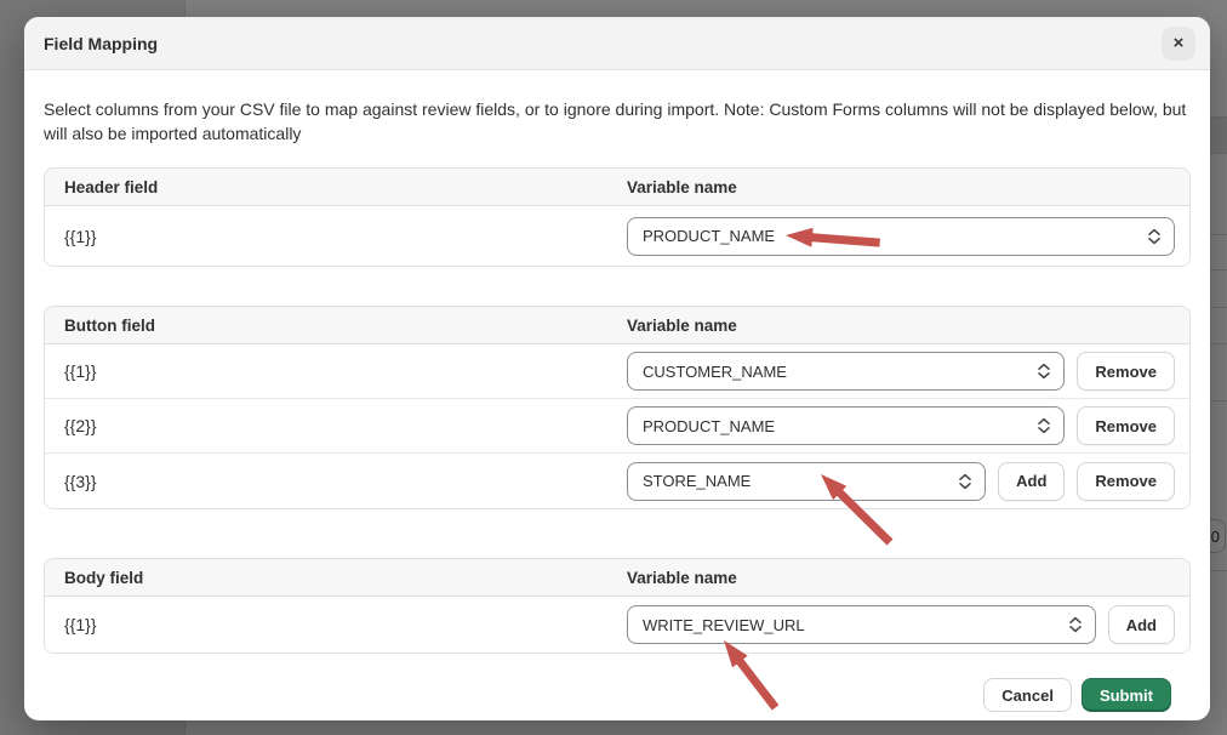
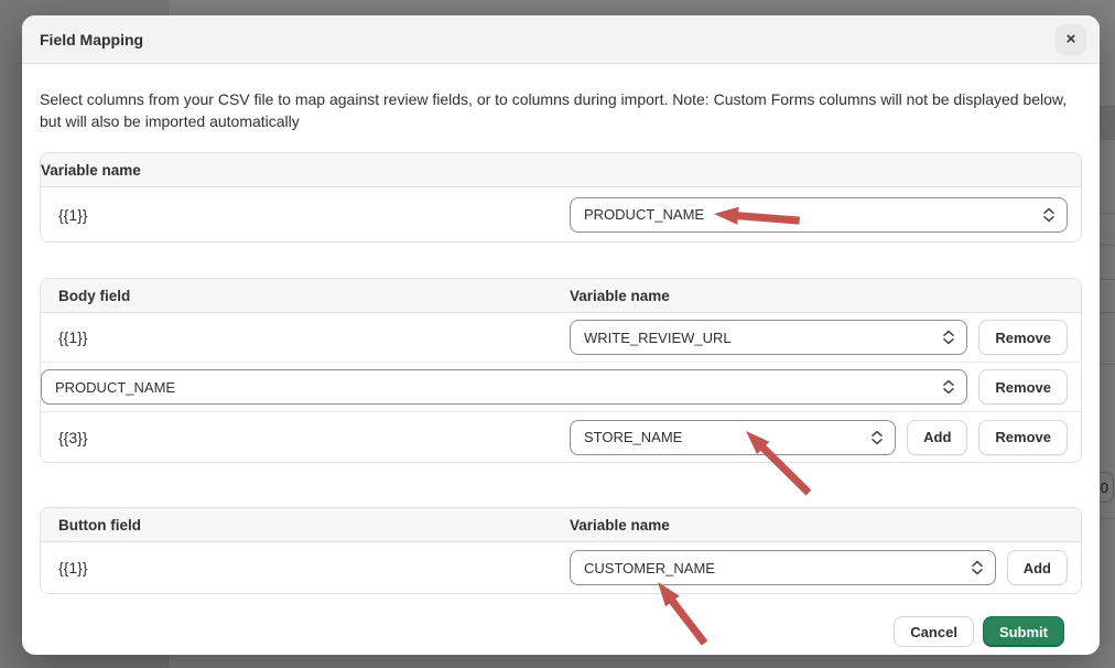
  0
  Field Mapping
  ×
- Select columns from your CSV file to map against review fields, or to ignore during import. Note: Custom Forms columns will not be displayed below, but will also be imported automatically
+ Select columns from your CSV file to map against review fields, or to columns during import. Note: Custom Forms columns will not be displayed below, but will also be imported automatically
- Header field
  Variable name
  {{1}}
  PRODUCT_NAME
- Button field
+ Body field
  Variable name
  {{1}}
- CUSTOMER_NAME
+ WRITE_REVIEW_URL
  Remove
- {{2}}
  PRODUCT_NAME
  Remove
  {{3}}
  STORE_NAME
  Add
  Remove
- Body field
+ Button field
  Variable name
  {{1}}
- WRITE_REVIEW_URL
+ CUSTOMER_NAME
  Add
  Cancel
  Submit
